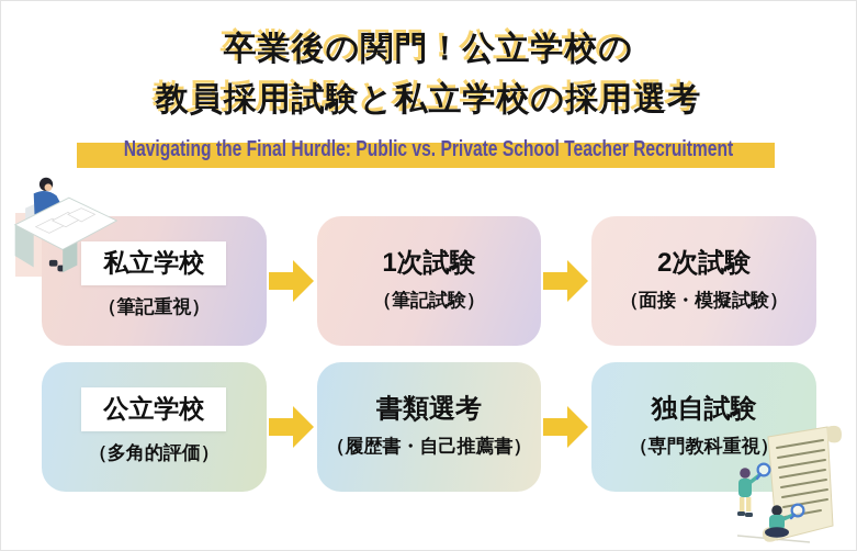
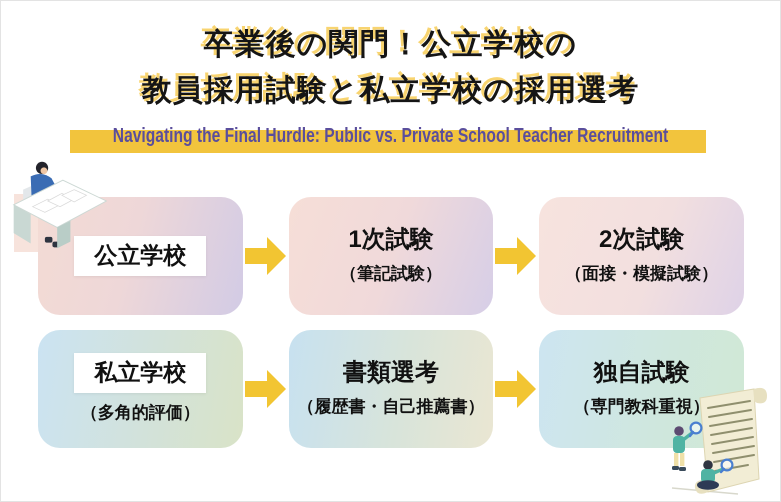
  卒業後の関門！公立学校の
  教員採用試験と私立学校の採用選考
  Navigating the Final Hurdle: Public vs. Private School Teacher Recruitment
- 私立学校
+ 公立学校
- （筆記重視）
  1次試験
  （筆記試験）
  2次試験
  （面接・模擬試験）
- 公立学校
+ 私立学校
  （多角的評価）
  書類選考
  （履歴書・自己推薦書）
  独自試験
  （専門教科重視
